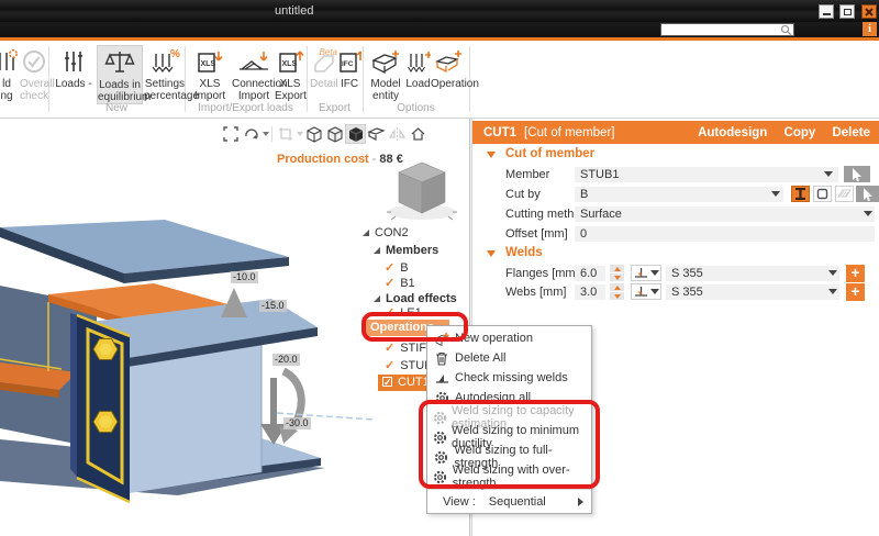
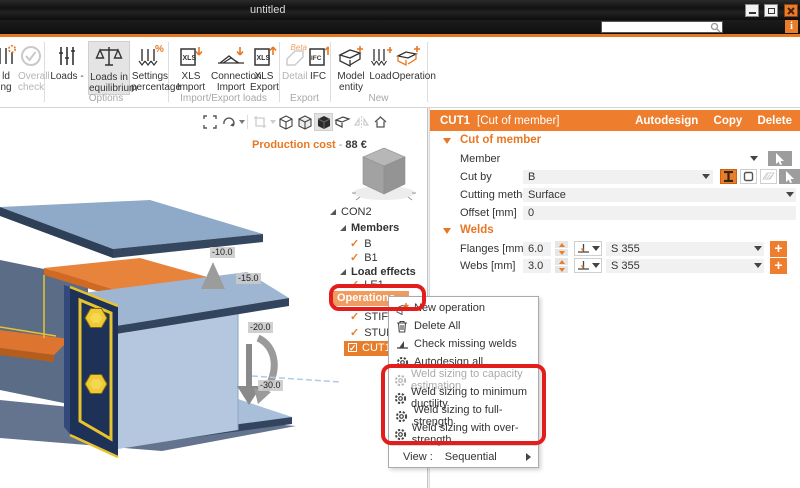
  untitled
  i
  ld
  ng
  Overa
  check
  Loads -
  Loads in
  equilibriu
  %
  Settings
  percenta
- New
+ Options
  XLS
  Import
  Connecti
  Import
  XLS
  Export
  Import/Export loads
  Beta
  Detail
  IFC
  Export
  Model
  entity
  Load
  Operation
- Options
+ New
  Production cost - 88 €
  -10.0
  -15.0
  -20.0
  -30.0
  CON2
  Members
  ✓ B
  ✓ B1
  Load effects
  ✓ LE1
  Operation
  ✓ STIF
  ✓ CUT
  New operation
  Delete All
  Check missing welds
  Autodesign all
  Weld sizing to capacity estimation
  Weld sizing to minimum ductility
  Weld sizing to full-strength
  Weld sizing with over-strength
  View :
  Sequential
  CUT1
  [Cut of member]
  Autodesign Copy Delete
  Cut of member
  Member
- STUB1
  Cut by
  B
  Cutting meth
  Surface
  Offset [mm]
  0
  Welds
  Flanges [mm
  6.0
  S 355
  +
  Webs [mm]
  3.0
  S 355
  +
